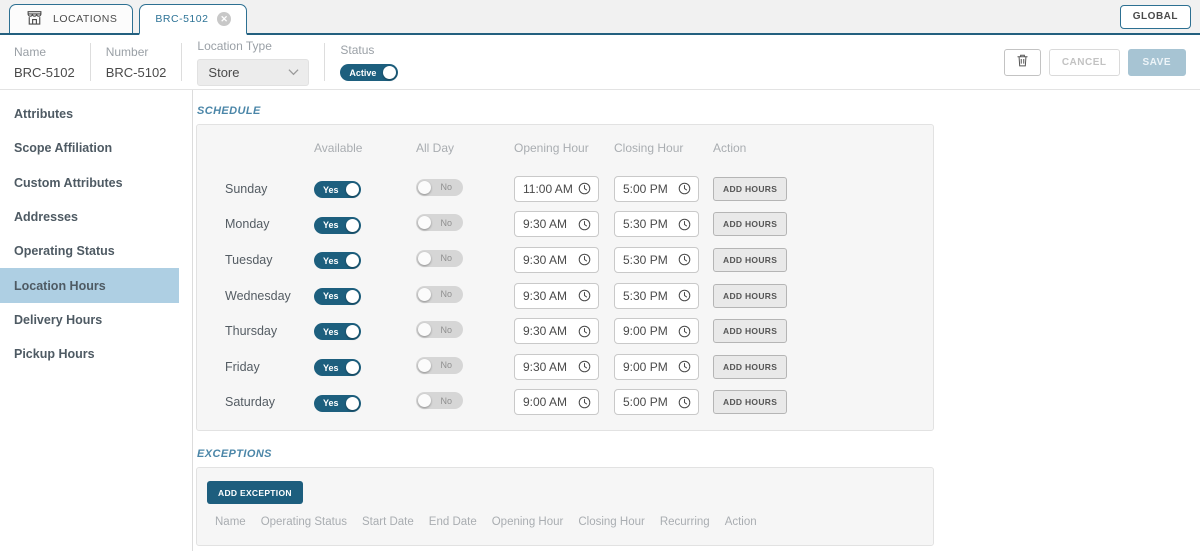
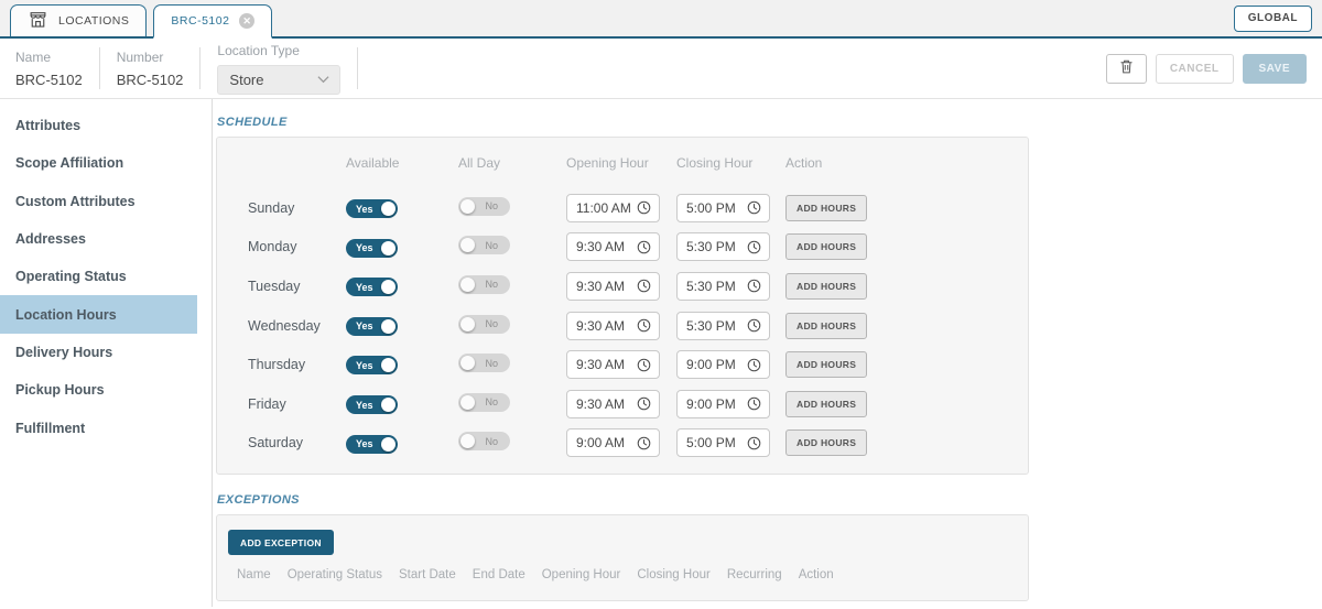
  LOCATIONS
  BRC-5102
  ✕
  GLOBAL
  Name
  BRC-5102
  Number
  BRC-5102
  Location Type
  Store
- Status
- Active
  CANCEL
  SAVE
  Attributes
  Scope Affiliation
  Custom Attributes
  Addresses
  Operating Status
  Location Hours
  Delivery Hours
  Pickup Hours
+ Fulfillment
  SCHEDULE
  Available
  All Day
  Opening Hour
  Closing Hour
  Action
  Sunday
  Yes
  No
  11:00 AM
  5:00 PM
  ADD HOURS
  Monday
  Yes
  No
  9:30 AM
  5:30 PM
  ADD HOURS
  Tuesday
  Yes
  No
  9:30 AM
  5:30 PM
  ADD HOURS
  Wednesday
  Yes
  No
  9:30 AM
  5:30 PM
  ADD HOURS
  Thursday
  Yes
  No
  9:30 AM
  9:00 PM
  ADD HOURS
  Friday
  Yes
  No
  9:30 AM
  9:00 PM
  ADD HOURS
  Saturday
  Yes
  No
  9:00 AM
  5:00 PM
  ADD HOURS
  EXCEPTIONS
  ADD EXCEPTION
  Name
  Operating Status
  Start Date
  End Date
  Opening Hour
  Closing Hour
  Recurring
  Action
